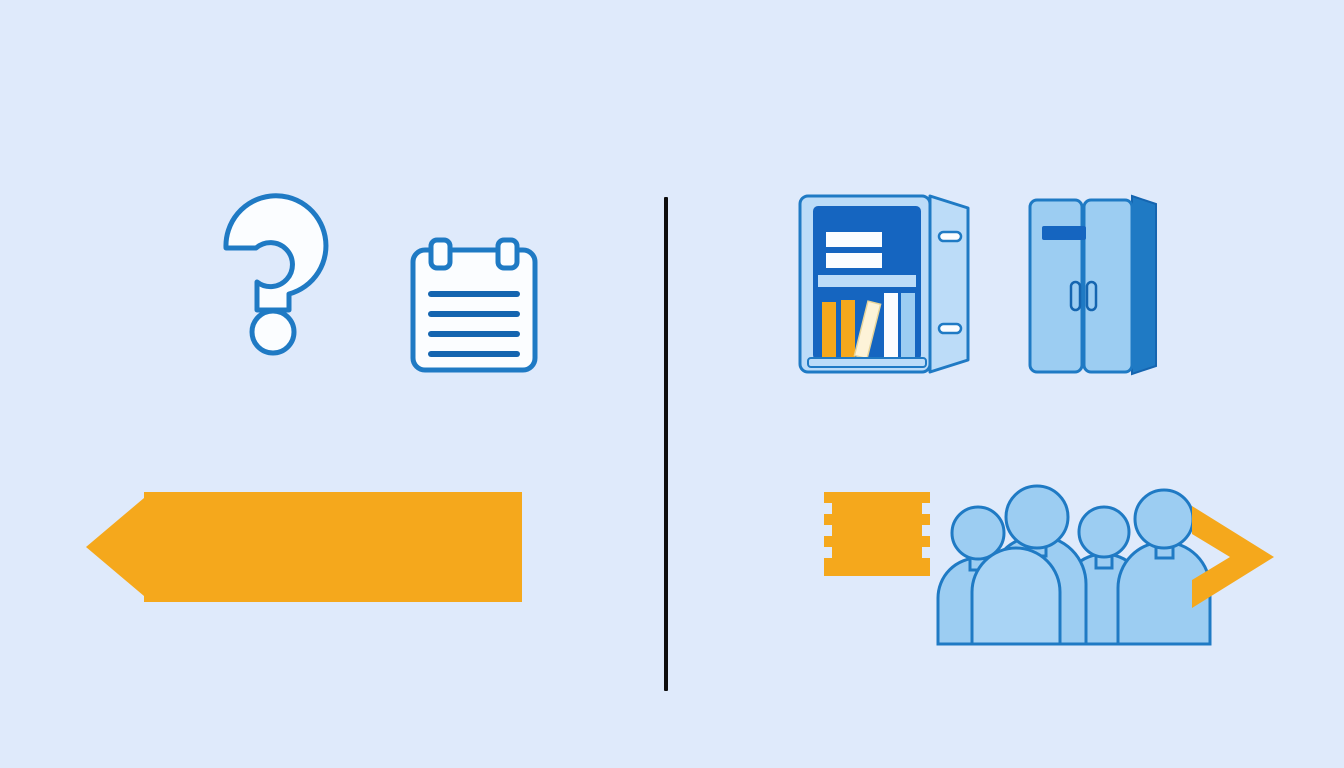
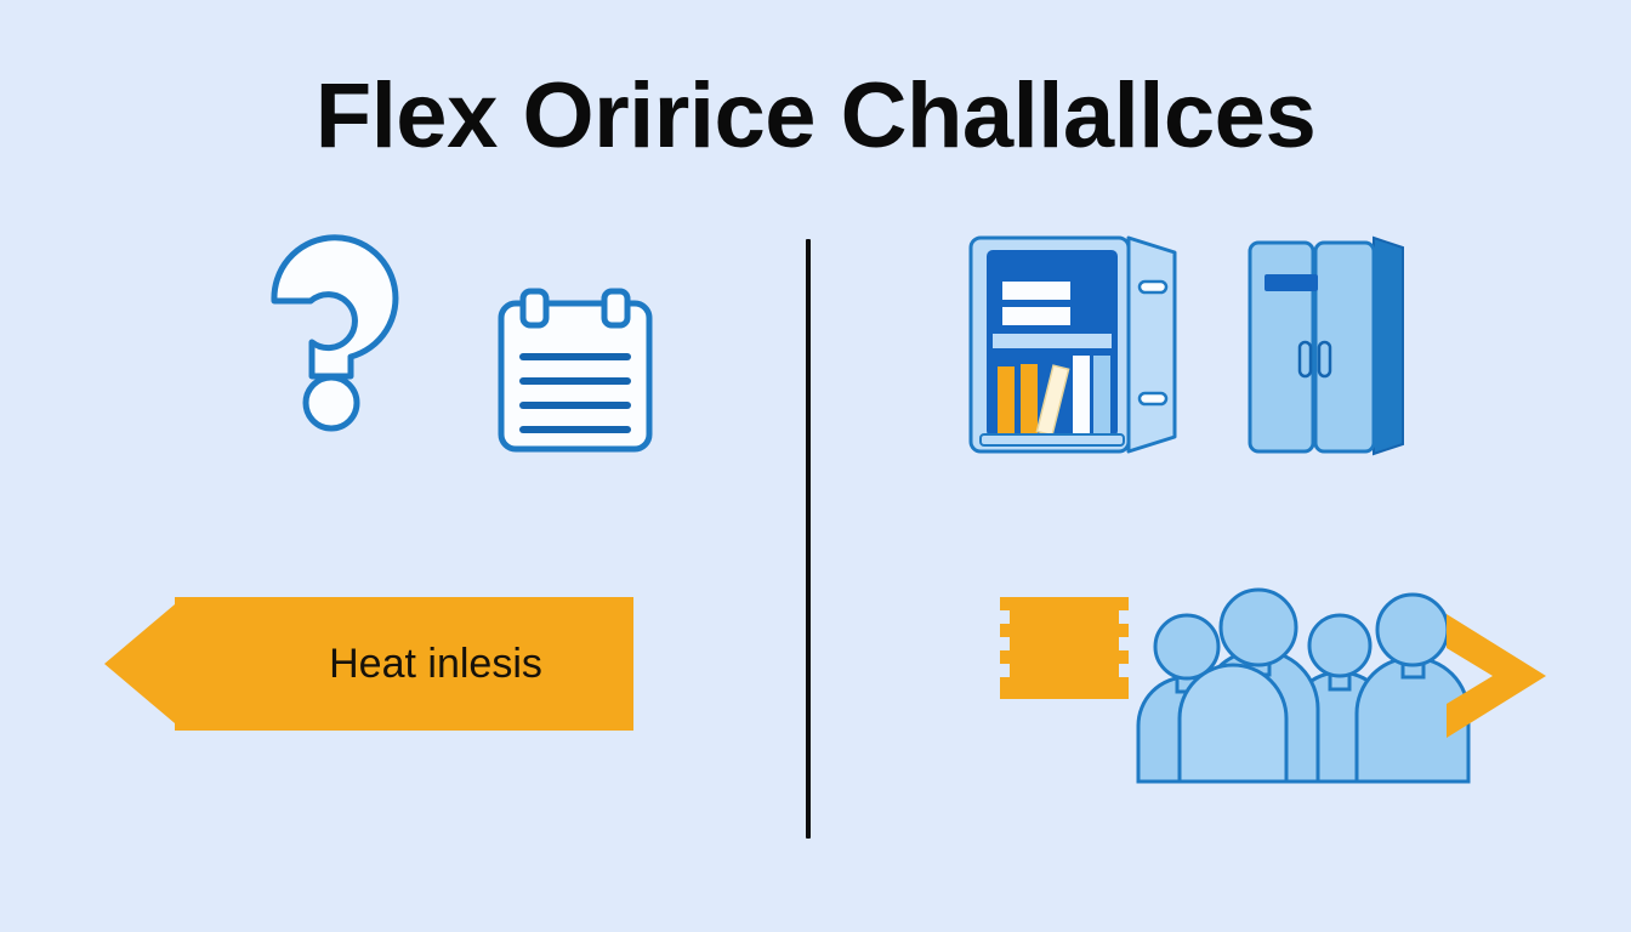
+ Flex Oririce Challallces
+ Heat inlesis
